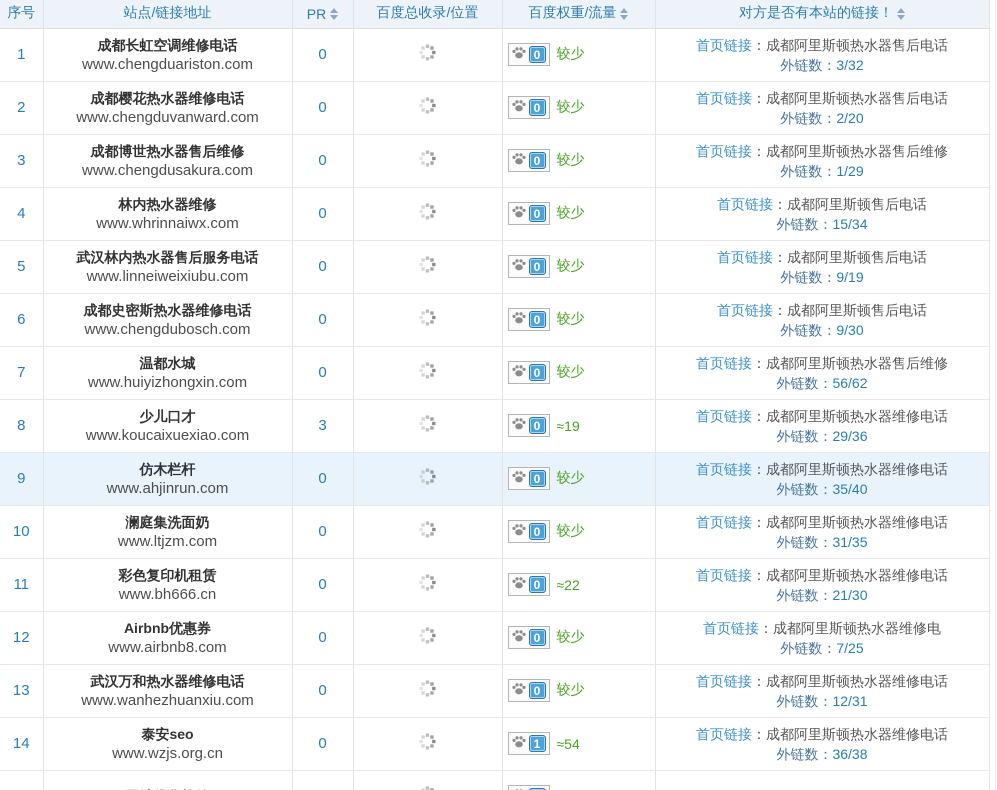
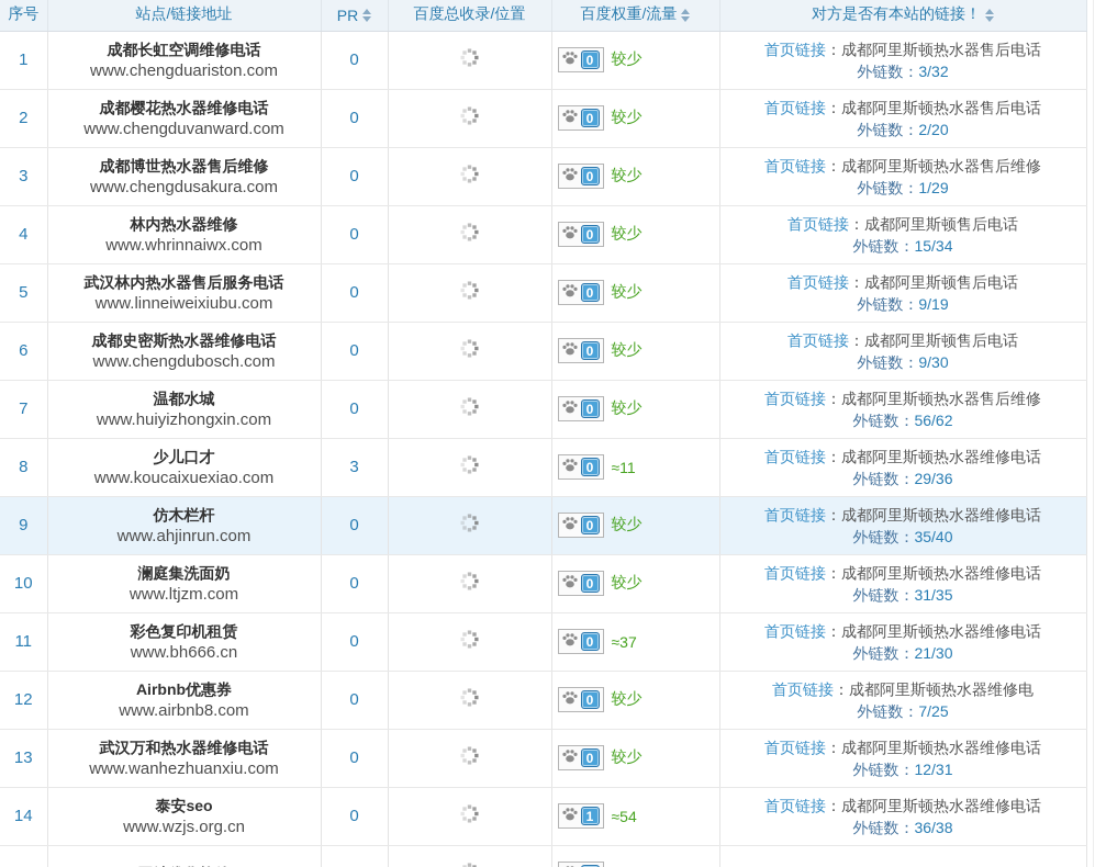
  序号	站点/链接地址	PR	百度总收录/位置	百度权重/流量	对方是否有本站的链接！
  1	成都长虹空调维修电话www.chengduariston.com	0		0 较少	首页链接：成都阿里斯顿热水器售后电话外链数：3/32
  2	成都樱花热水器维修电话www.chengduvanward.com	0		0 较少	首页链接：成都阿里斯顿热水器售后电话外链数：2/20
  3	成都博世热水器售后维修www.chengdusakura.com	0		0 较少	首页链接：成都阿里斯顿热水器售后维修外链数：1/29
  4	林内热水器维修www.whrinnaiwx.com	0		0 较少	首页链接：成都阿里斯顿售后电话外链数：15/34
  5	武汉林内热水器售后服务电话www.linneiweixiubu.com	0		0 较少	首页链接：成都阿里斯顿售后电话外链数：9/19
  6	成都史密斯热水器维修电话www.chengdubosch.com	0		0 较少	首页链接：成都阿里斯顿售后电话外链数：9/30
  7	温都水城www.huiyizhongxin.com	0		0 较少	首页链接：成都阿里斯顿热水器售后维修外链数：56/62
- 8	少儿口才www.koucaixuexiao.com	3		0 ≈19	首页链接：成都阿里斯顿热水器维修电话外链数：29/36
+ 8	少儿口才www.koucaixuexiao.com	3		0 ≈11	首页链接：成都阿里斯顿热水器维修电话外链数：29/36
  9	仿木栏杆www.ahjinrun.com	0		0 较少	首页链接：成都阿里斯顿热水器维修电话外链数：35/40
  10	澜庭集洗面奶www.ltjzm.com	0		0 较少	首页链接：成都阿里斯顿热水器维修电话外链数：31/35
- 11	彩色复印机租赁www.bh666.cn	0		0 ≈22	首页链接：成都阿里斯顿热水器维修电话外链数：21/30
+ 11	彩色复印机租赁www.bh666.cn	0		0 ≈37	首页链接：成都阿里斯顿热水器维修电话外链数：21/30
  12	Airbnb优惠券www.airbnb8.com	0		0 较少	首页链接：成都阿里斯顿热水器维修电外链数：7/25
  13	武汉万和热水器维修电话www.wanhezhuanxiu.com	0		0 较少	首页链接：成都阿里斯顿热水器维修电话外链数：12/31
  14	泰安seowww.wzjs.org.cn	0		1 ≈54	首页链接：成都阿里斯顿热水器维修电话外链数：36/38
